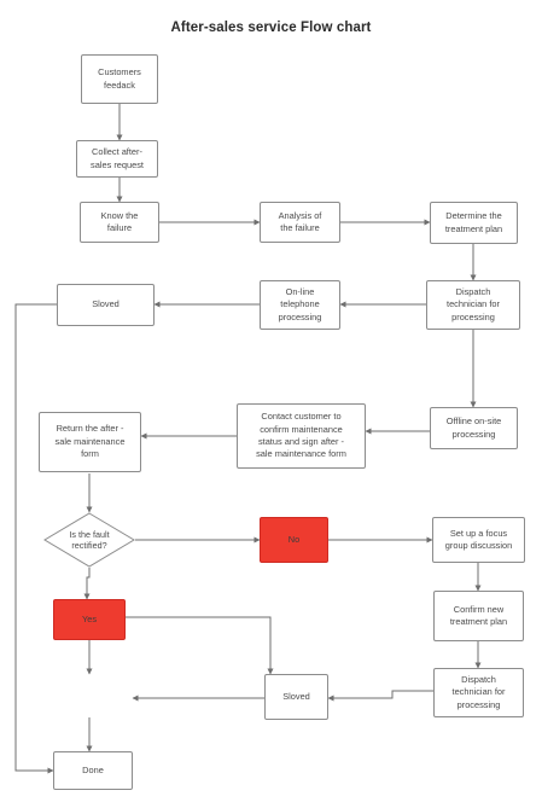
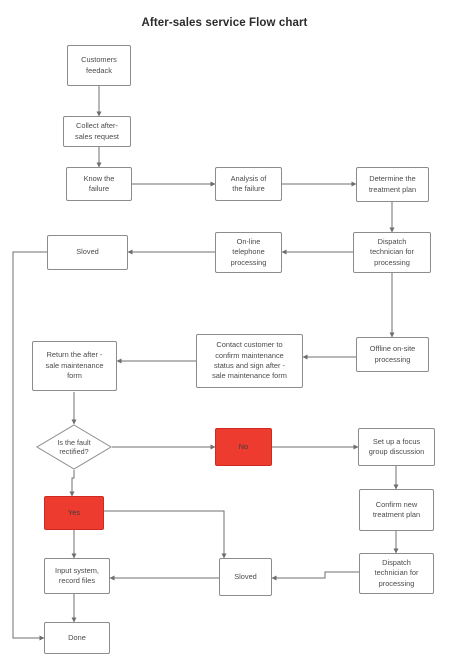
  After-sales service Flow chart
  Customers
  feedack
  Collect after-
  sales request
  Know the
  failure
  Analysis of
  the failure
  Determine the
  treatment plan
  Dispatch
  technician for
  processing
  On-line
  telephone
  processing
  Sloved
  Offline on-site
  processing
  Contact customer to
  confirm maintenance
  status and sign after -
  sale maintenance form
  Return the after -
  sale maintenance
  form
  Is the fault
  rectified?
  No
  Yes
  Set up a focus
  group discussion
  Confirm new
  treatment plan
  Dispatch
  technician for
  processing
  Sloved
+ Input system,
+ record files
  Done
